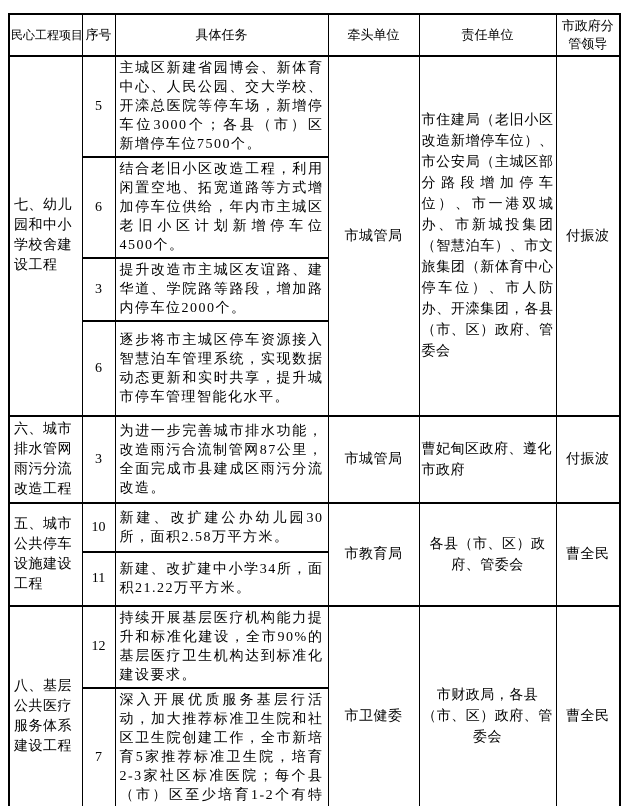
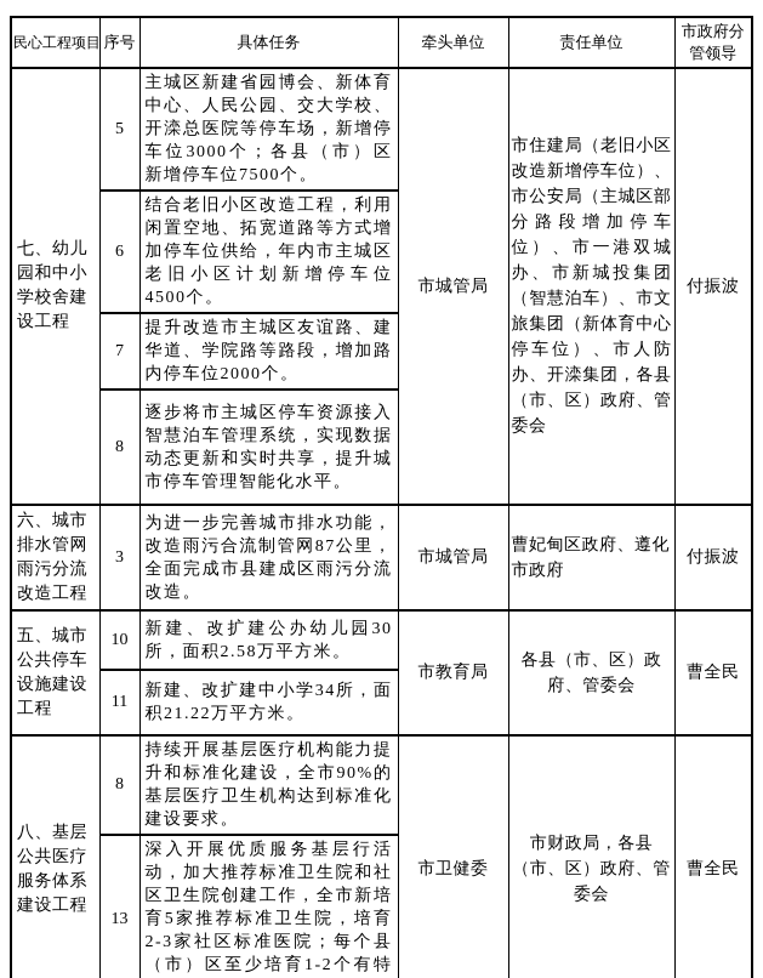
  民心工程项目	序号	具体任务	牵头单位	责任单位	市政府分管领导
  七、幼儿园和中小学校舍建设工程	5	主城区新建省园博会、新体育中心、人民公园、交大学校、开滦总医院等停车场，新增停车位3000个；各县（市）区新增停车位7500个。	市城管局	市住建局（老旧小区改造新增停车位）、市公安局（主城区部分路段增加停车位）、市一港双城办、市新城投集团（智慧泊车）、市文旅集团（新体育中心停车位）、市人防办、开滦集团，各县（市、区）政府、管委会	付振波
  6	结合老旧小区改造工程，利用闲置空地、拓宽道路等方式增加停车位供给，年内市主城区老旧小区计划新增停车位4500个。
- 3	提升改造市主城区友谊路、建华道、学院路等路段，增加路内停车位2000个。
+ 7	提升改造市主城区友谊路、建华道、学院路等路段，增加路内停车位2000个。
- 6	逐步将市主城区停车资源接入智慧泊车管理系统，实现数据动态更新和实时共享，提升城市停车管理智能化水平。
+ 8	逐步将市主城区停车资源接入智慧泊车管理系统，实现数据动态更新和实时共享，提升城市停车管理智能化水平。
  六、城市排水管网雨污分流改造工程	3	为进一步完善城市排水功能，改造雨污合流制管网87公里，全面完成市县建成区雨污分流改造。	市城管局	曹妃甸区政府、遵化市政府	付振波
  五、城市公共停车设施建设工程	10	新建、改扩建公办幼儿园30所，面积2.58万平方米。	市教育局	各县（市、区）政府、管委会	曹全民
  11	新建、改扩建中小学34所，面积21.22万平方米。
- 八、基层公共医疗服务体系建设工程	12	持续开展基层医疗机构能力提升和标准化建设，全市90%的基层医疗卫生机构达到标准化建设要求。	市卫健委	市财政局，各县（市、区）政府、管委会	曹全民
+ 八、基层公共医疗服务体系建设工程	8	持续开展基层医疗机构能力提升和标准化建设，全市90%的基层医疗卫生机构达到标准化建设要求。	市卫健委	市财政局，各县（市、区）政府、管委会	曹全民
- 7	深入开展优质服务基层行活动，加大推荐标准卫生院和社区卫生院创建工作，全市新培育5家推荐标准卫生院，培育2-3家社区标准医院；每个县（市）区至少培育1-2个有特
+ 13	深入开展优质服务基层行活动，加大推荐标准卫生院和社区卫生院创建工作，全市新培育5家推荐标准卫生院，培育2-3家社区标准医院；每个县（市）区至少培育1-2个有特
